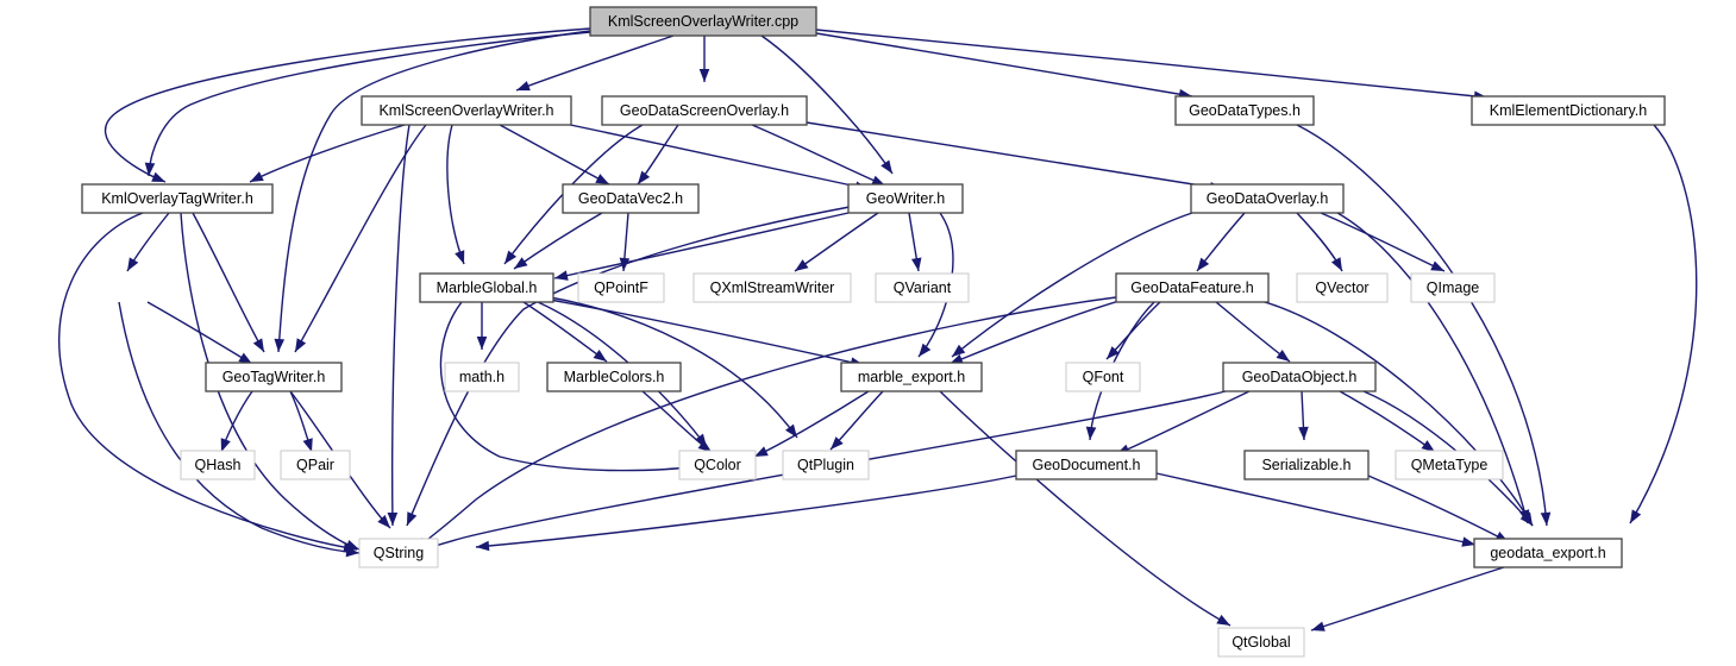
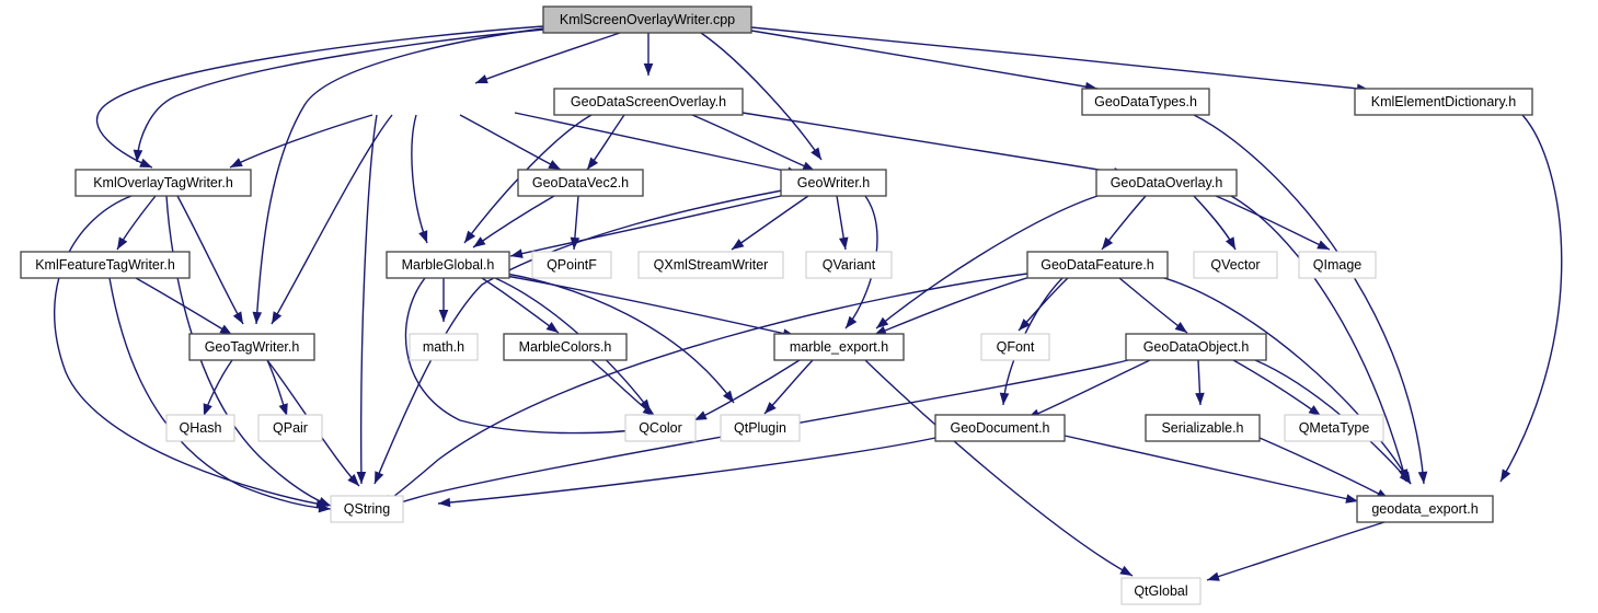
  KmlScreenOverlayWriter.cpp
- KmlScreenOverlayWriter.h
  GeoDataScreenOverlay.h
  GeoDataTypes.h
  KmlElementDictionary.h
  KmlOverlayTagWriter.h
  GeoDataVec2.h
  GeoWriter.h
  GeoDataOverlay.h
+ KmlFeatureTagWriter.h
  MarbleGlobal.h
  QPointF
  QXmlStreamWriter
  QVariant
  GeoDataFeature.h
  QVector
  QImage
  GeoTagWriter.h
  math.h
  MarbleColors.h
  marble_export.h
  QFont
  GeoDataObject.h
  QHash
  QPair
  QColor
  QtPlugin
  GeoDocument.h
  Serializable.h
  QMetaType
  QString
  geodata_export.h
  QtGlobal
